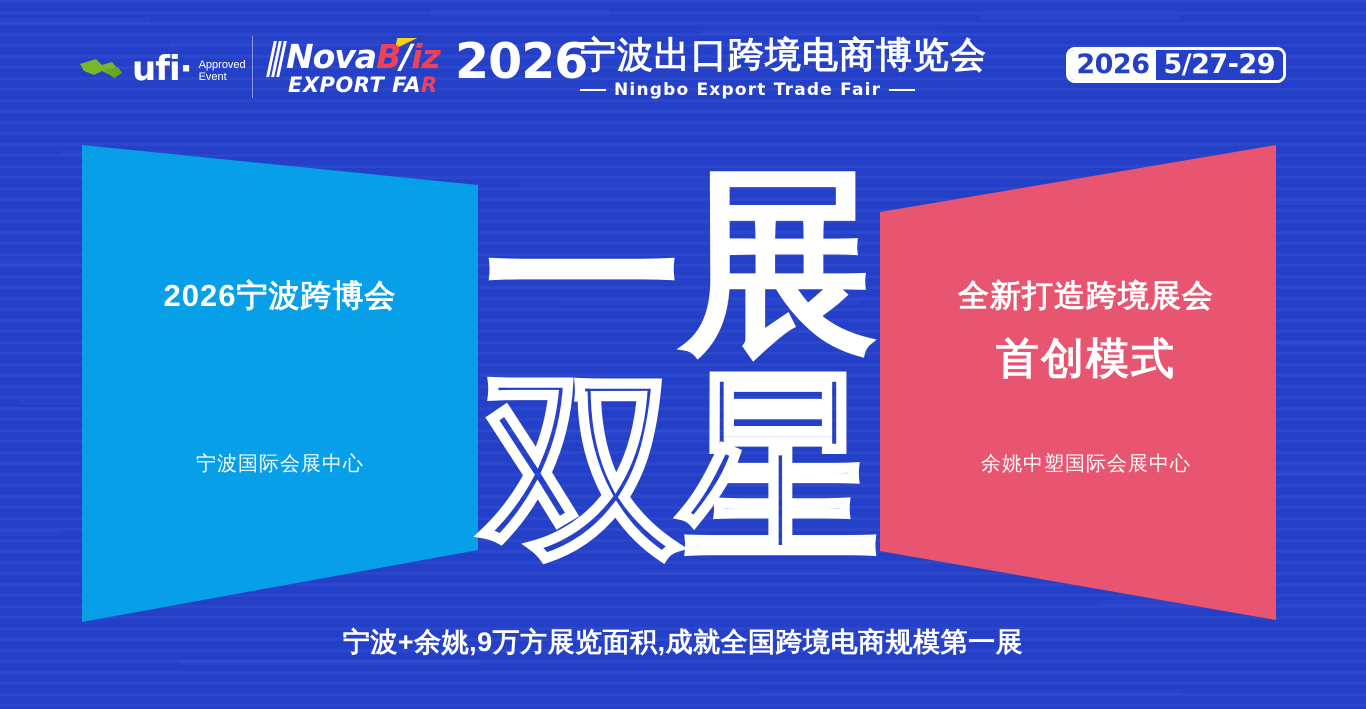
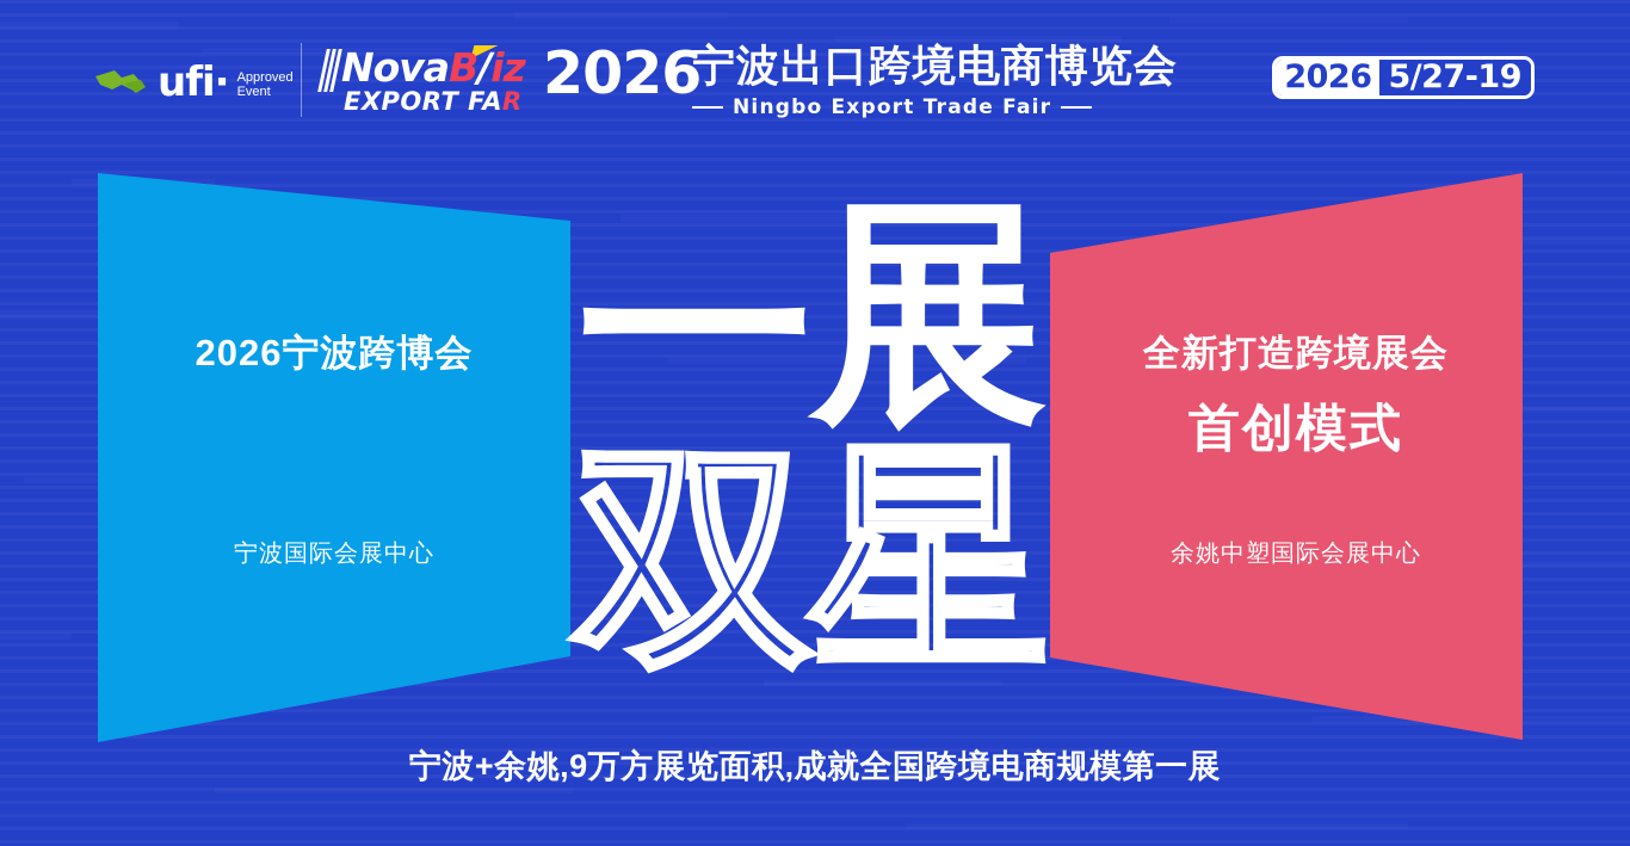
  ufi·
  Approved
  Event
  NovaB/iz
  EXPORT FAR
  2026
  宁波出口跨境电商博览会
  Ningbo Export Trade Fair
  2026
- 5/27-29
+ 5/27-19
  2026宁波跨博会
  宁波国际会展中心
  全新打造跨境展会
  首创模式
  余姚中塑国际会展中心
  一
  展
  双
  星
  宁波+余姚,9万方展览面积,成就全国跨境电商规模第一展
